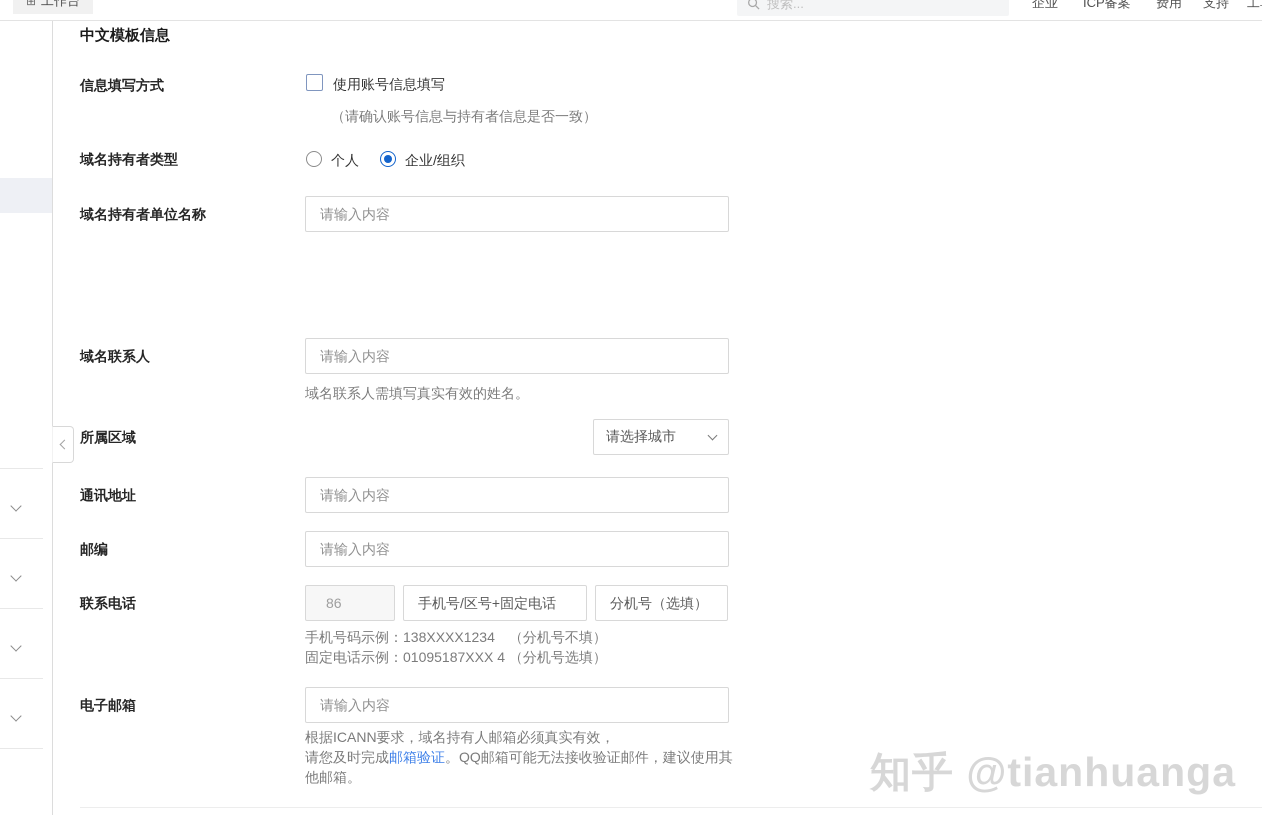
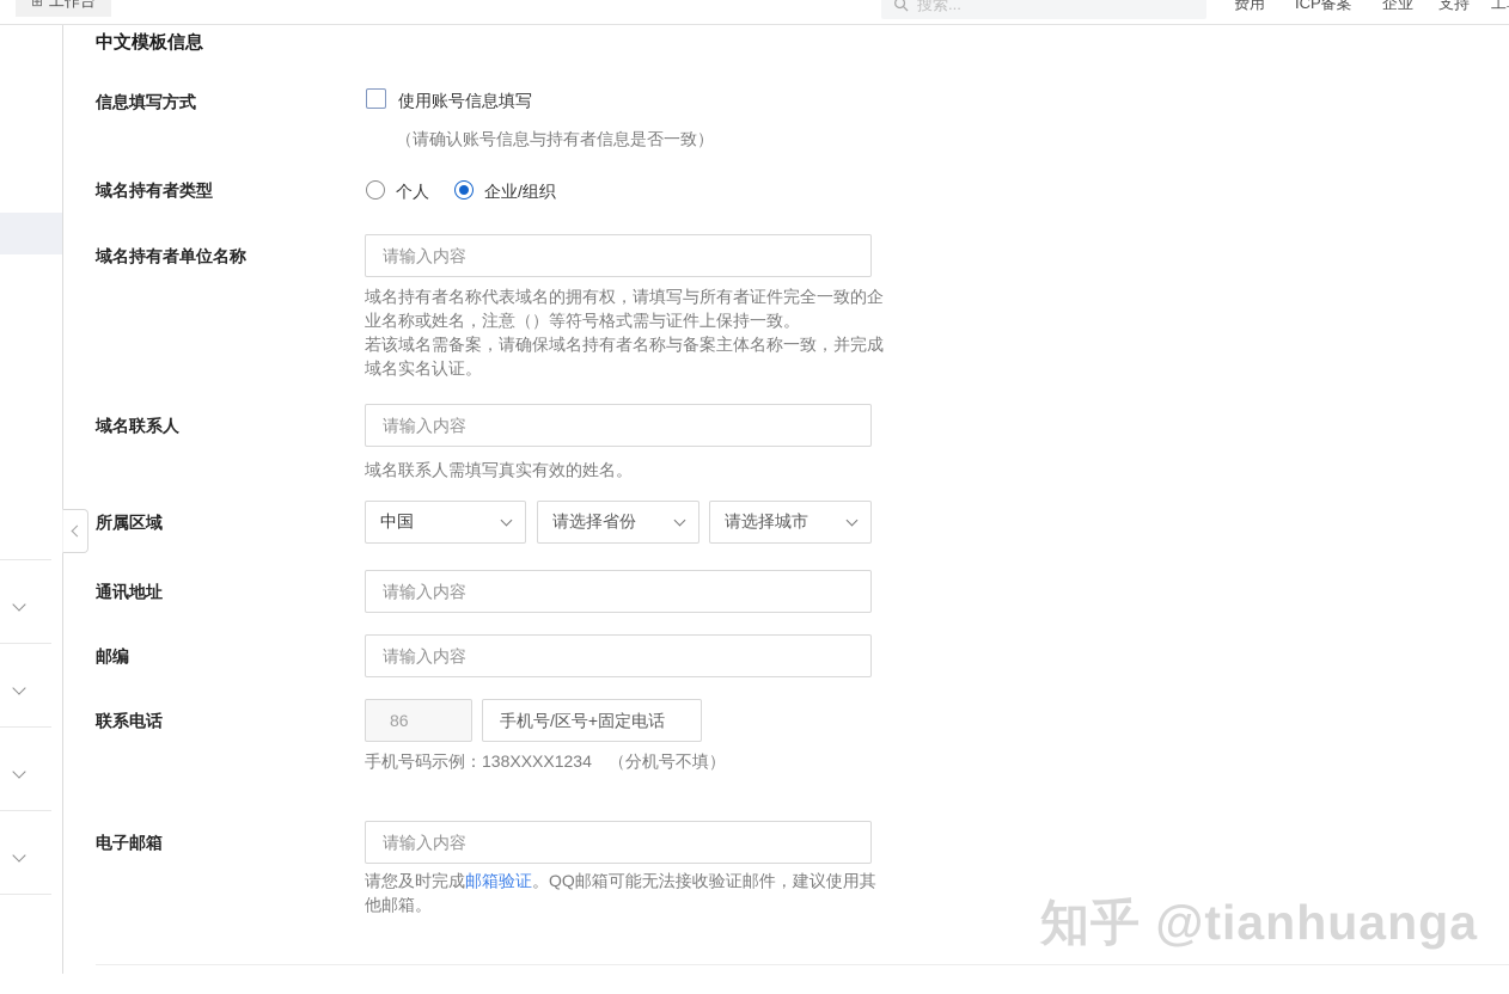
  ⊞
  工作台
  搜索...
- 企业
+ 费用
  ICP备案
- 费用
+ 企业
  支持
  中文模板信息
  信息填写方式
  使用账号信息填写
  （请确认账号信息与持有者信息是否一致）
  域名持有者类型
  个人
  企业/组织
  域名持有者单位名称
  请输入内容
+ 域名持有者名称代表域名的拥有权，请填写与所有者证件完全一致的企业名称或姓名，注意（）等符号格式需与证件上保持一致。
+ 若该域名需备案，请确保域名持有者名称与备案主体名称一致，并完成域名实名认证。
  域名联系人
  请输入内容
  域名联系人需填写真实有效的姓名。
  所属区域
+ 中国
+ 请选择省份
  请选择城市
  通讯地址
  请输入内容
  邮编
  请输入内容
  联系电话
  86
  手机号/区号+固定电话
- 分机号（选填）
  手机号码示例：138XXXX1234 （分机号不填）
- 固定电话示例：01095187XXX 4 （分机号选填）
  电子邮箱
  请输入内容
- 根据ICANN要求，域名持有人邮箱必须真实有效，
  请您及时完成邮箱验证。QQ邮箱可能无法接收验证邮件，建议使用其他邮箱。
  知乎 @tianhuanga
